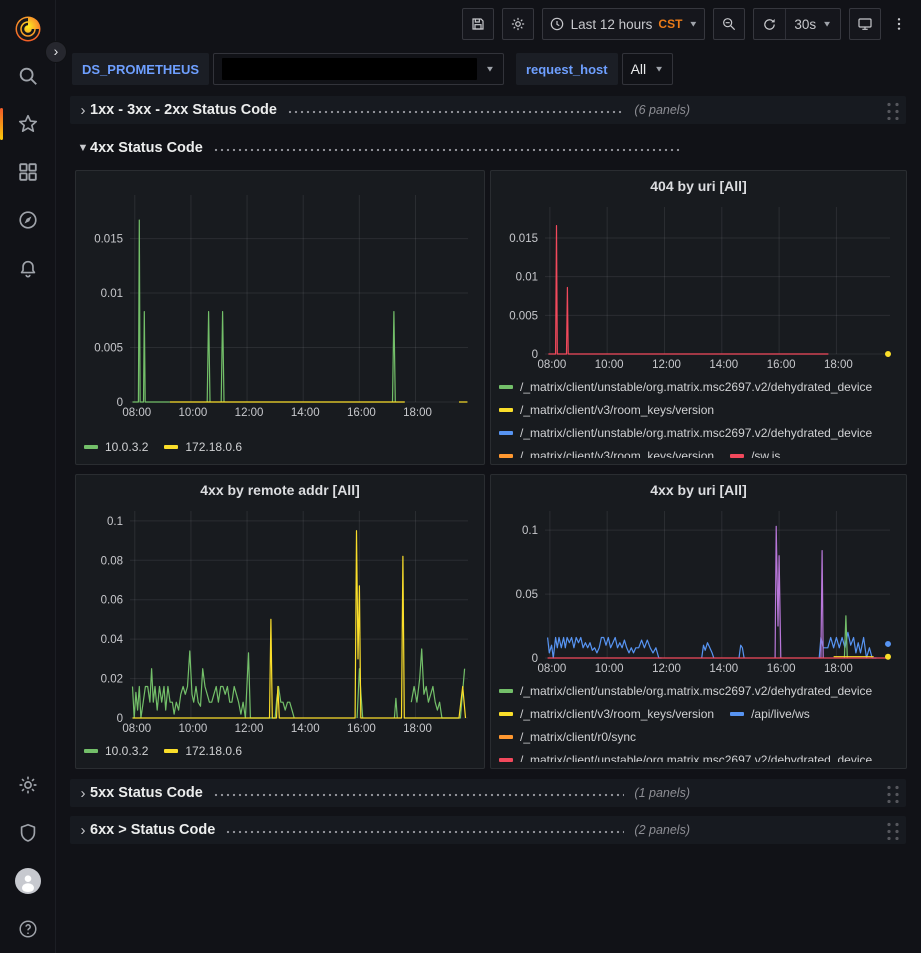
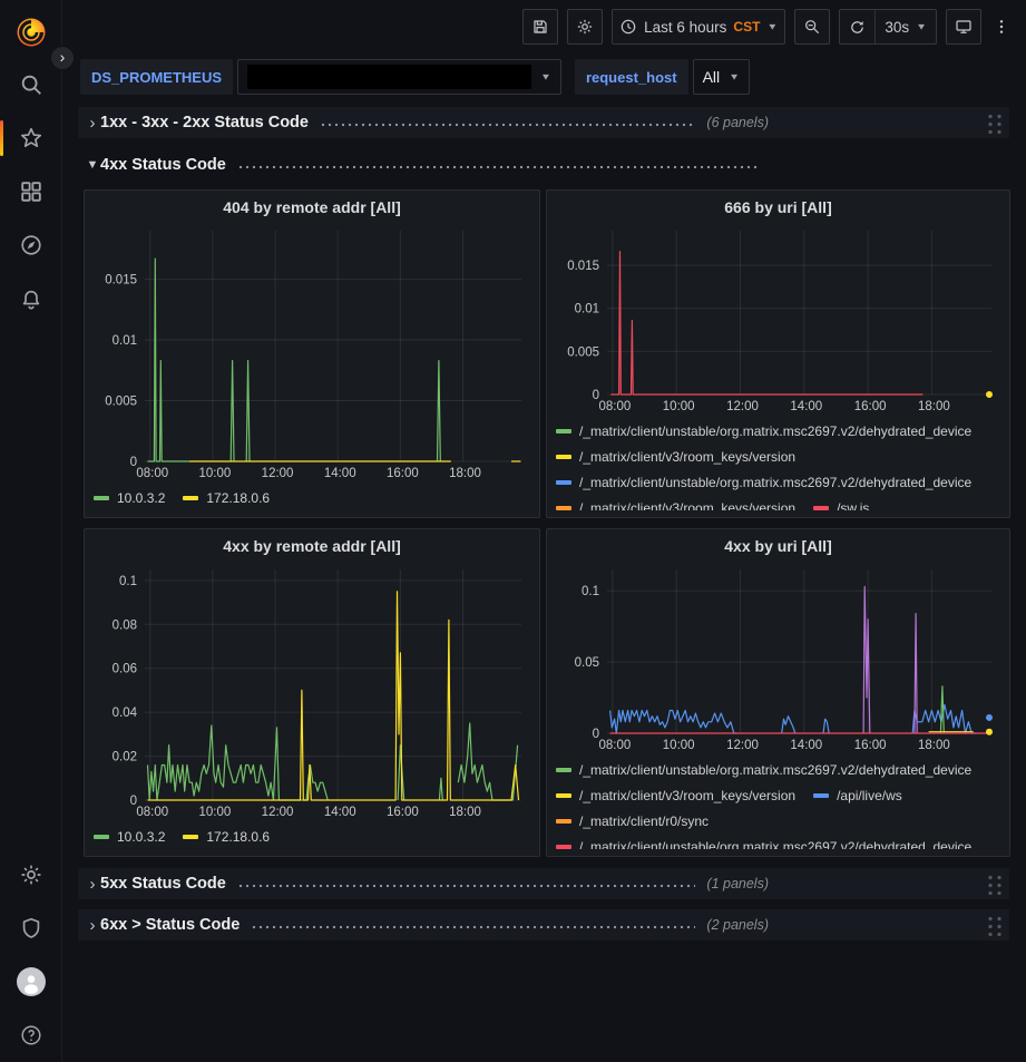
  ›
- Last 12 hours
+ Last 6 hours
  CST
  ▼
  30s
  ▼
  DS_PROMETHEUS
  ▼
  request_host
  All
  ▼
  ›
  1xx - 3xx - 2xx Status Code
  (6 panels)
  ▼
  4xx Status Code
+ 404 by remote addr [All]
  0
  0.005
  0.01
  0.015
  08:00
  10:00
  12:00
  14:00
  16:00
  18:00
  10.0.3.2
  172.18.0.6
- 404 by uri [All]
+ 666 by uri [All]
  0
  0.005
  0.01
  0.015
  08:00
  10:00
  12:00
  14:00
  16:00
  18:00
  /_matrix/client/unstable/org.matrix.msc2697.v2/dehydrated_device
  /_matrix/client/v3/room_keys/version
  /_matrix/client/unstable/org.matrix.msc2697.v2/dehydrated_device
  /_matrix/client/v3/room_keys/version
  /sw.js
  4xx by remote addr [All]
  0
  0.02
  0.04
  0.06
  0.08
  0.1
  08:00
  10:00
  12:00
  14:00
  16:00
  18:00
  10.0.3.2
  172.18.0.6
  4xx by uri [All]
  0
  0.05
  0.1
  08:00
  10:00
  12:00
  14:00
  16:00
  18:00
  /_matrix/client/unstable/org.matrix.msc2697.v2/dehydrated_device
  /_matrix/client/v3/room_keys/version
  /api/live/ws
  /_matrix/client/r0/sync
  /_matrix/client/unstable/org.matrix.msc2697.v2/dehydrated_device
  ›
  5xx Status Code
  (1 panels)
  ›
  6xx > Status Code
  (2 panels)
